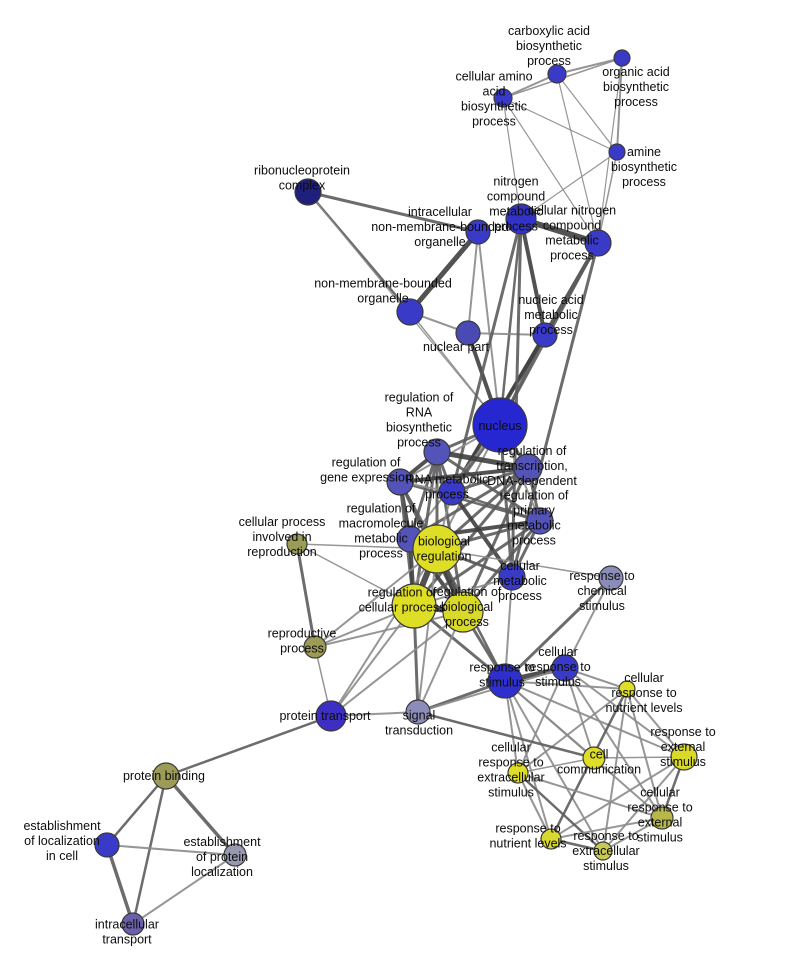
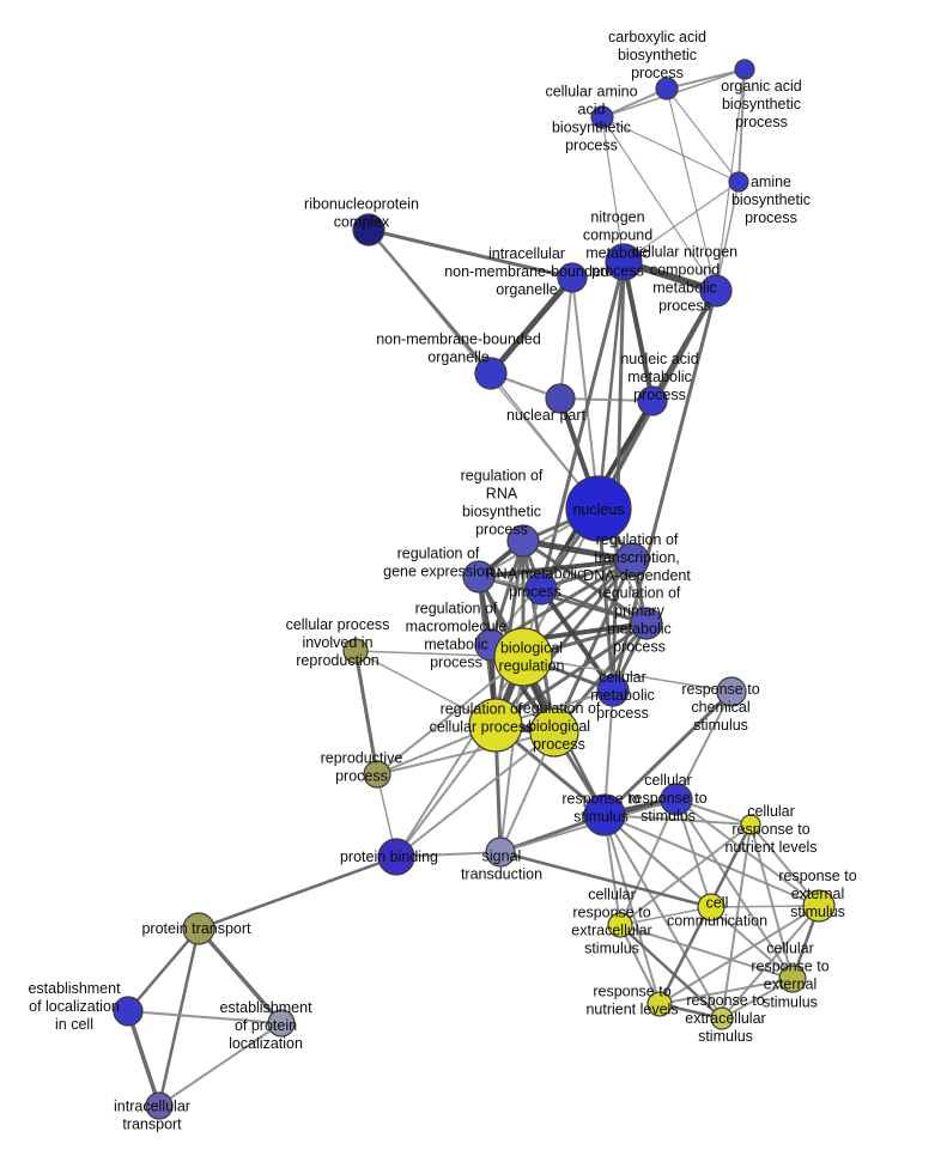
  carboxylic acid biosynthetic process
  organic acid biosynthetic process
  cellular amino acid biosynthetic process
  amine biosynthetic process
  nitrogen compound metabolic process
  cellular nitrogen compound metabolic process
  intracellular non-membrane-bounded organelle
  ribonucleoprotein complex
  non-membrane-bounded organelle
  nucleic acid metabolic process
  nuclear part
  nucleus
  regulation of RNA biosynthetic process
  regulation of transcription, DNA-dependent
  regulation of gene expression
  RNA metabolic process
  regulation of primary metabolic process
  regulation of macromolecule metabolic process
  biological regulation
  cellular metabolic process
  regulation of cellular process
  regulation of biological process
  cellular process involved in reproduction
  reproductive process
  response to chemical stimulus
  cellular response to stimulus
  response to stimulus
  cellular response to nutrient levels
  response to external stimulus
  cell communication
  cellular response to extracellular stimulus
  cellular response to external stimulus
  response to nutrient levels
  response to extracellular stimulus
- protein transport
+ protein binding
  signal transduction
- protein binding
+ protein transport
  establishment of localization in cell
  establishment of protein localization
  intracellular transport
